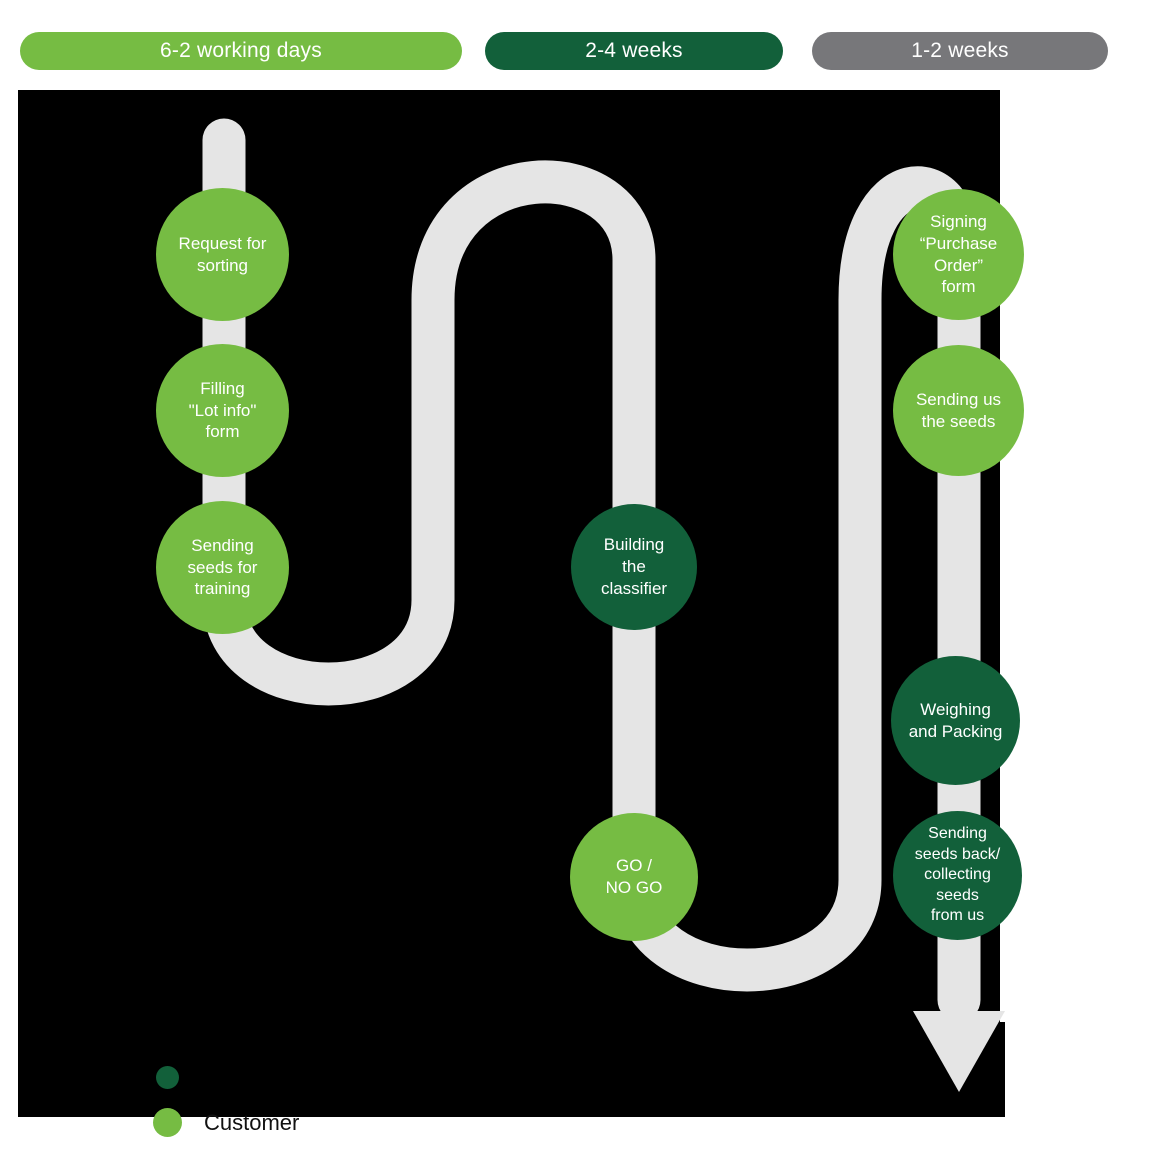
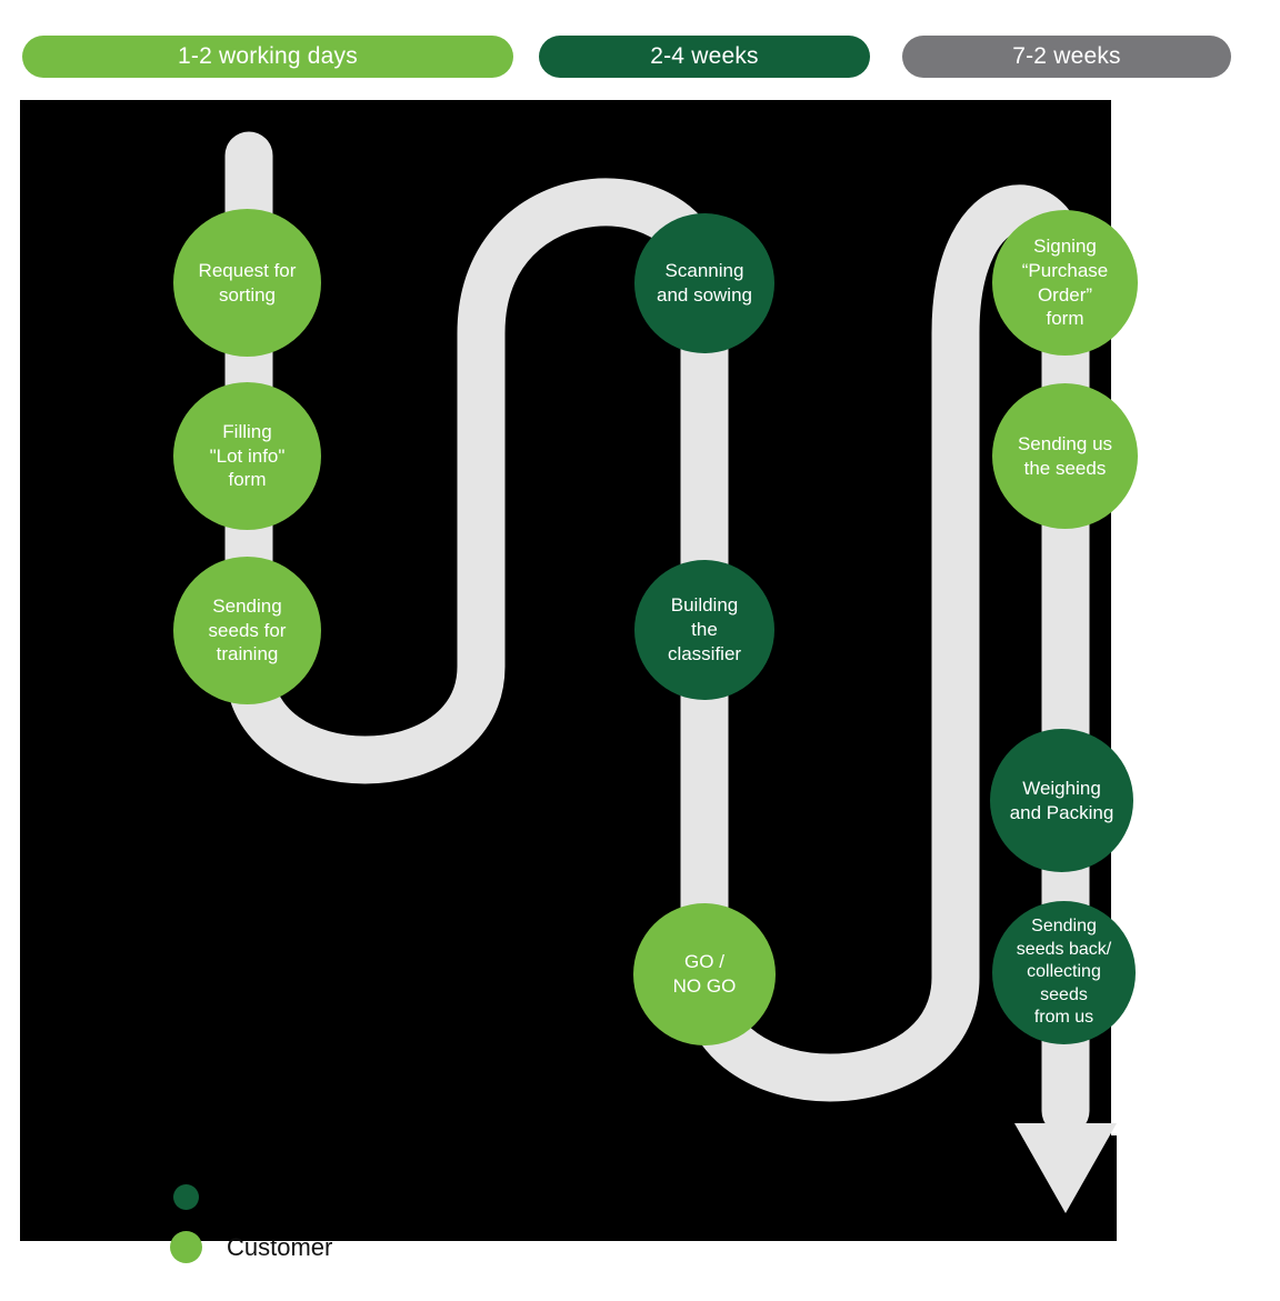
- 6-2 working days
+ 1-2 working days
  2-4 weeks
- 1-2 weeks
+ 7-2 weeks
  Request for
  sorting
  Filling
  "Lot info"
  form
  Sending
  seeds for
  training
+ Scanning
+ and sowing
  Building
  the
  classifier
  GO /
  NO GO
  Signing
  “Purchase
  Order”
  form
  Sending us
  the seeds
  Weighing
  and Packing
  Sending
  seeds back/
  collecting
  seeds
  from us
  Customer
